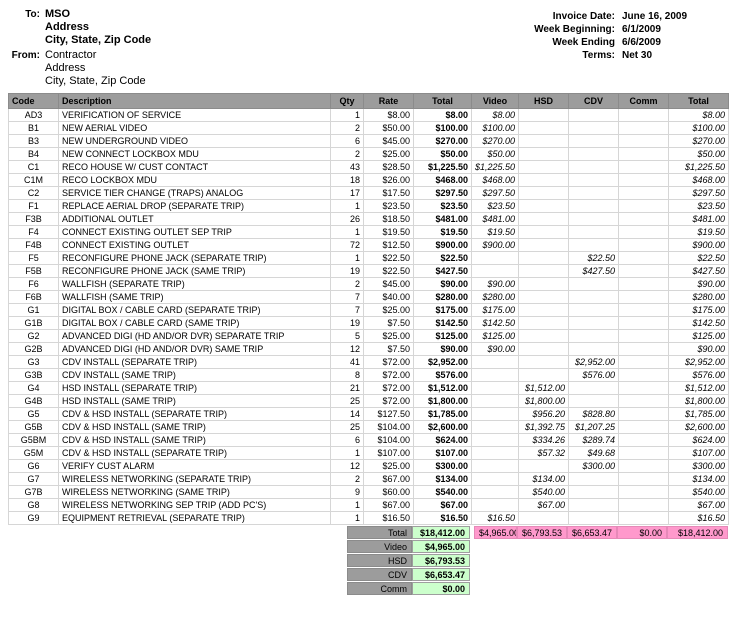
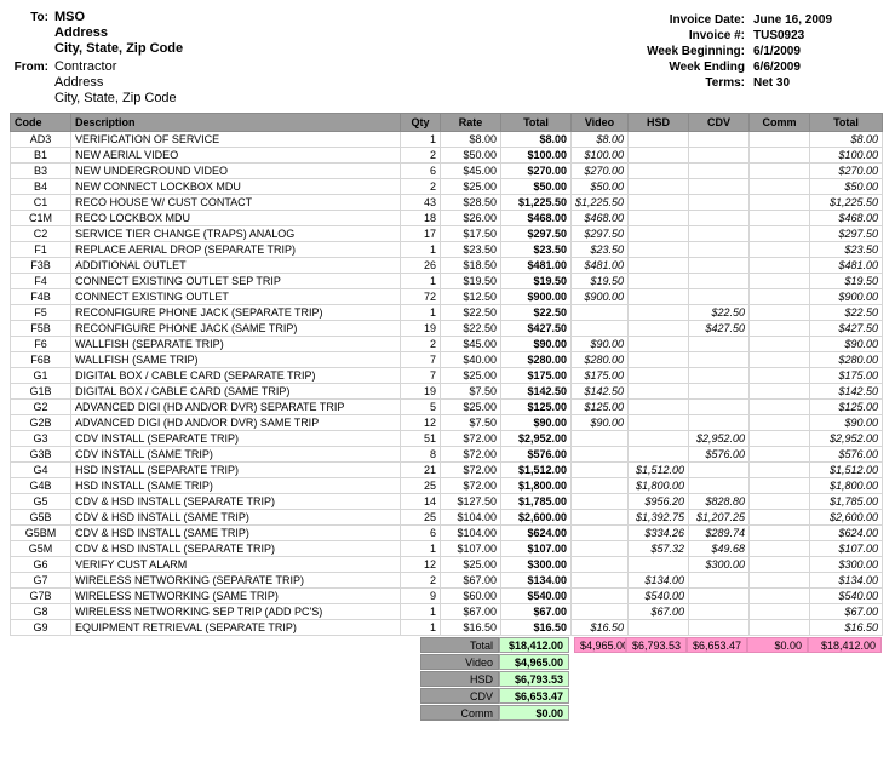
  To:
  MSO
  Address
  City, State, Zip Code
  From:
  Contractor
  Address
  City, State, Zip Code
  Invoice Date:
  June 16, 2009
+ Invoice #:
+ TUS0923
  Week Beginning:
  6/1/2009
  Week Ending
  6/6/2009
  Terms:
  Net 30
  Code	Description	Qty	Rate	Total	Video	HSD	CDV	Comm	Total
  AD3	VERIFICATION OF SERVICE	1	$8.00	$8.00	$8.00				$8.00
  B1	NEW AERIAL VIDEO	2	$50.00	$100.00	$100.00				$100.00
  B3	NEW UNDERGROUND VIDEO	6	$45.00	$270.00	$270.00				$270.00
  B4	NEW CONNECT LOCKBOX MDU	2	$25.00	$50.00	$50.00				$50.00
  C1	RECO HOUSE W/ CUST CONTACT	43	$28.50	$1,225.50	$1,225.50				$1,225.50
  C1M	RECO LOCKBOX MDU	18	$26.00	$468.00	$468.00				$468.00
  C2	SERVICE TIER CHANGE (TRAPS) ANALOG	17	$17.50	$297.50	$297.50				$297.50
  F1	REPLACE AERIAL DROP (SEPARATE TRIP)	1	$23.50	$23.50	$23.50				$23.50
  F3B	ADDITIONAL OUTLET	26	$18.50	$481.00	$481.00				$481.00
  F4	CONNECT EXISTING OUTLET SEP TRIP	1	$19.50	$19.50	$19.50				$19.50
  F4B	CONNECT EXISTING OUTLET	72	$12.50	$900.00	$900.00				$900.00
  F5	RECONFIGURE PHONE JACK (SEPARATE TRIP)	1	$22.50	$22.50			$22.50		$22.50
  F5B	RECONFIGURE PHONE JACK (SAME TRIP)	19	$22.50	$427.50			$427.50		$427.50
  F6	WALLFISH (SEPARATE TRIP)	2	$45.00	$90.00	$90.00				$90.00
  F6B	WALLFISH (SAME TRIP)	7	$40.00	$280.00	$280.00				$280.00
  G1	DIGITAL BOX / CABLE CARD (SEPARATE TRIP)	7	$25.00	$175.00	$175.00				$175.00
  G1B	DIGITAL BOX / CABLE CARD (SAME TRIP)	19	$7.50	$142.50	$142.50				$142.50
  G2	ADVANCED DIGI (HD AND/OR DVR) SEPARATE TRIP	5	$25.00	$125.00	$125.00				$125.00
  G2B	ADVANCED DIGI (HD AND/OR DVR) SAME TRIP	12	$7.50	$90.00	$90.00				$90.00
- G3	CDV INSTALL (SEPARATE TRIP)	41	$72.00	$2,952.00			$2,952.00		$2,952.00
+ G3	CDV INSTALL (SEPARATE TRIP)	51	$72.00	$2,952.00			$2,952.00		$2,952.00
  G3B	CDV INSTALL (SAME TRIP)	8	$72.00	$576.00			$576.00		$576.00
  G4	HSD INSTALL (SEPARATE TRIP)	21	$72.00	$1,512.00		$1,512.00			$1,512.00
  G4B	HSD INSTALL (SAME TRIP)	25	$72.00	$1,800.00		$1,800.00			$1,800.00
  G5	CDV & HSD INSTALL (SEPARATE TRIP)	14	$127.50	$1,785.00		$956.20	$828.80		$1,785.00
  G5B	CDV & HSD INSTALL (SAME TRIP)	25	$104.00	$2,600.00		$1,392.75	$1,207.25		$2,600.00
  G5BM	CDV & HSD INSTALL (SAME TRIP)	6	$104.00	$624.00		$334.26	$289.74		$624.00
  G5M	CDV & HSD INSTALL (SEPARATE TRIP)	1	$107.00	$107.00		$57.32	$49.68		$107.00
  G6	VERIFY CUST ALARM	12	$25.00	$300.00			$300.00		$300.00
  G7	WIRELESS NETWORKING (SEPARATE TRIP)	2	$67.00	$134.00		$134.00			$134.00
  G7B	WIRELESS NETWORKING (SAME TRIP)	9	$60.00	$540.00		$540.00			$540.00
  G8	WIRELESS NETWORKING SEP TRIP (ADD PC'S)	1	$67.00	$67.00		$67.00			$67.00
  G9	EQUIPMENT RETRIEVAL (SEPARATE TRIP)	1	$16.50	$16.50	$16.50				$16.50
  Total
  $18,412.00
  $4,965.0
  $6,793.53
  $6,653.47
  $0.00
  $18,412.00
  Video
  $4,965.00
  HSD
  $6,793.53
  CDV
  $6,653.47
  Comm
  $0.00
